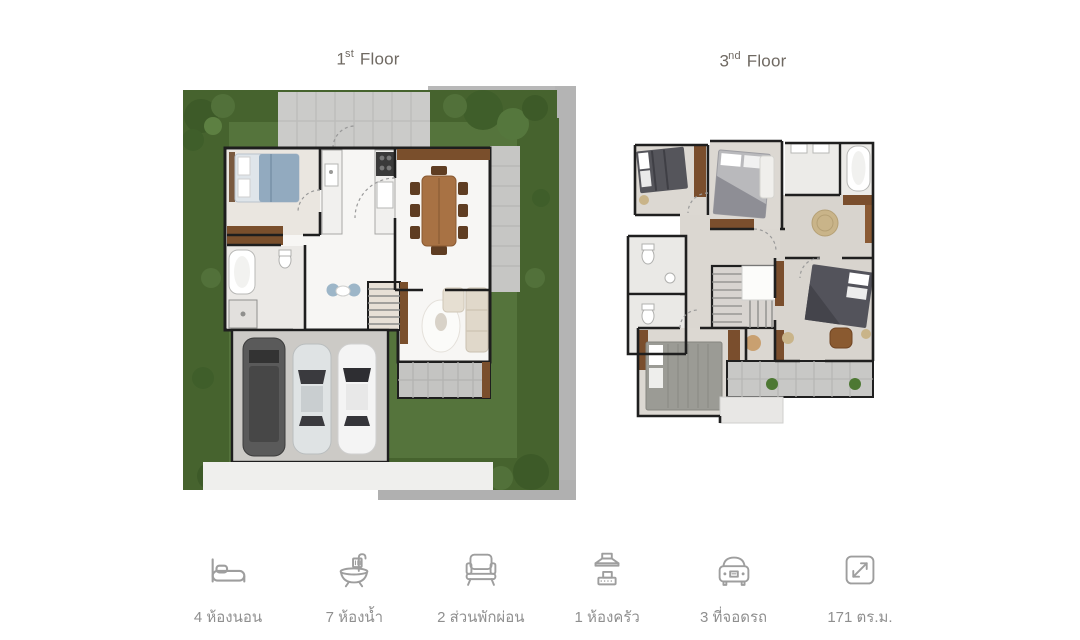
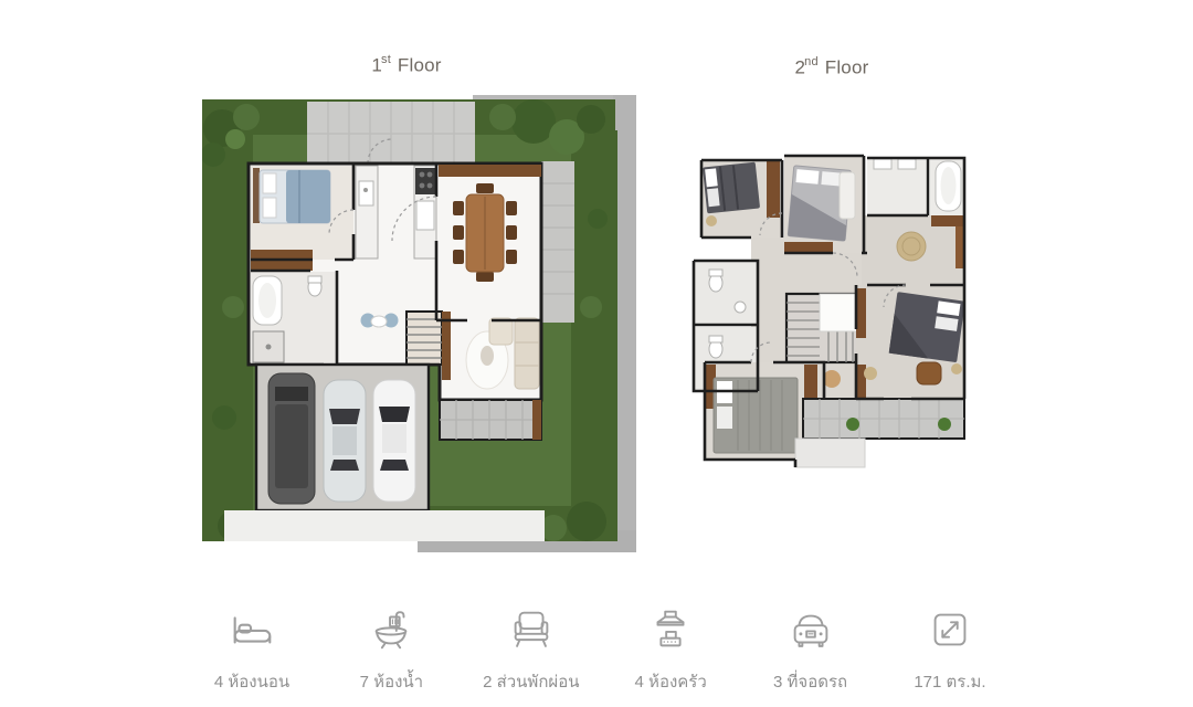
  1st Floor
- 3nd Floor
+ 2nd Floor
  4 ห้องนอน
  7 ห้องน้ำ
  2 ส่วนพักผ่อน
- 1 ห้องครัว
+ 4 ห้องครัว
  3 ที่จอดรถ
  171 ตร.ม.
